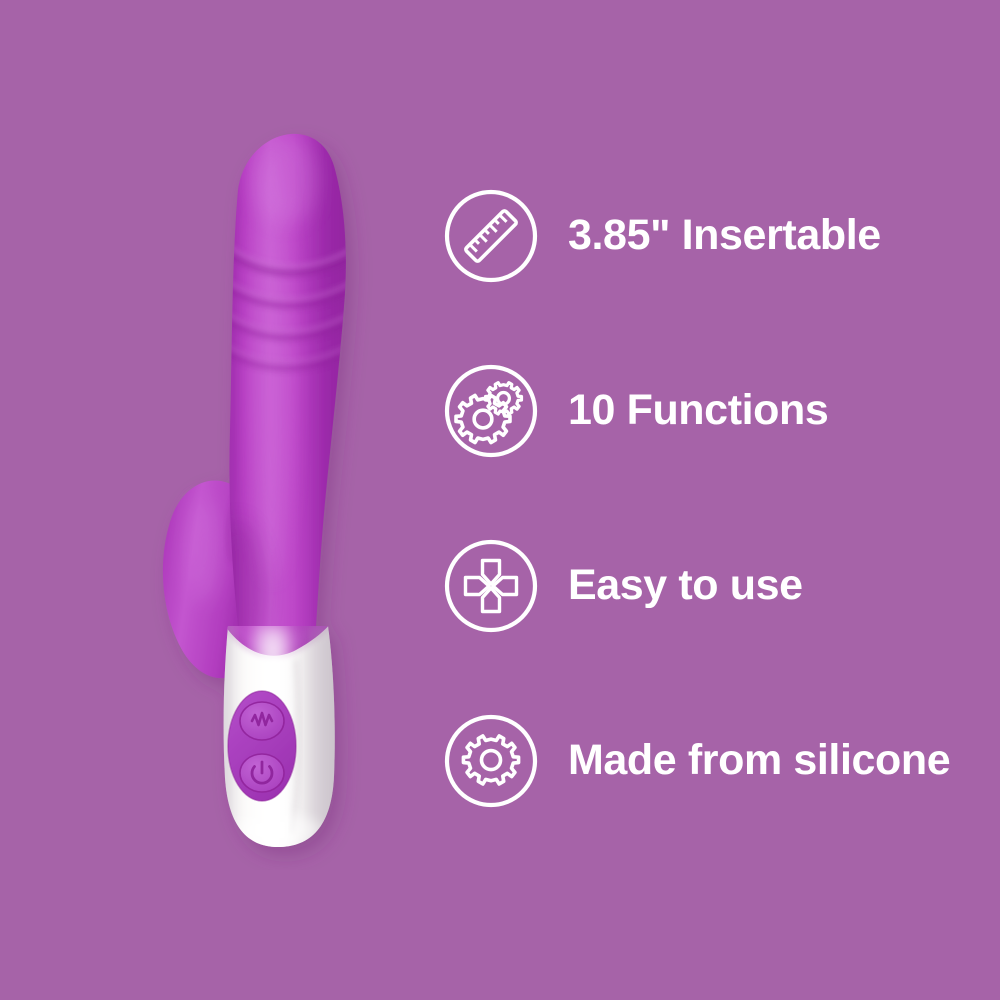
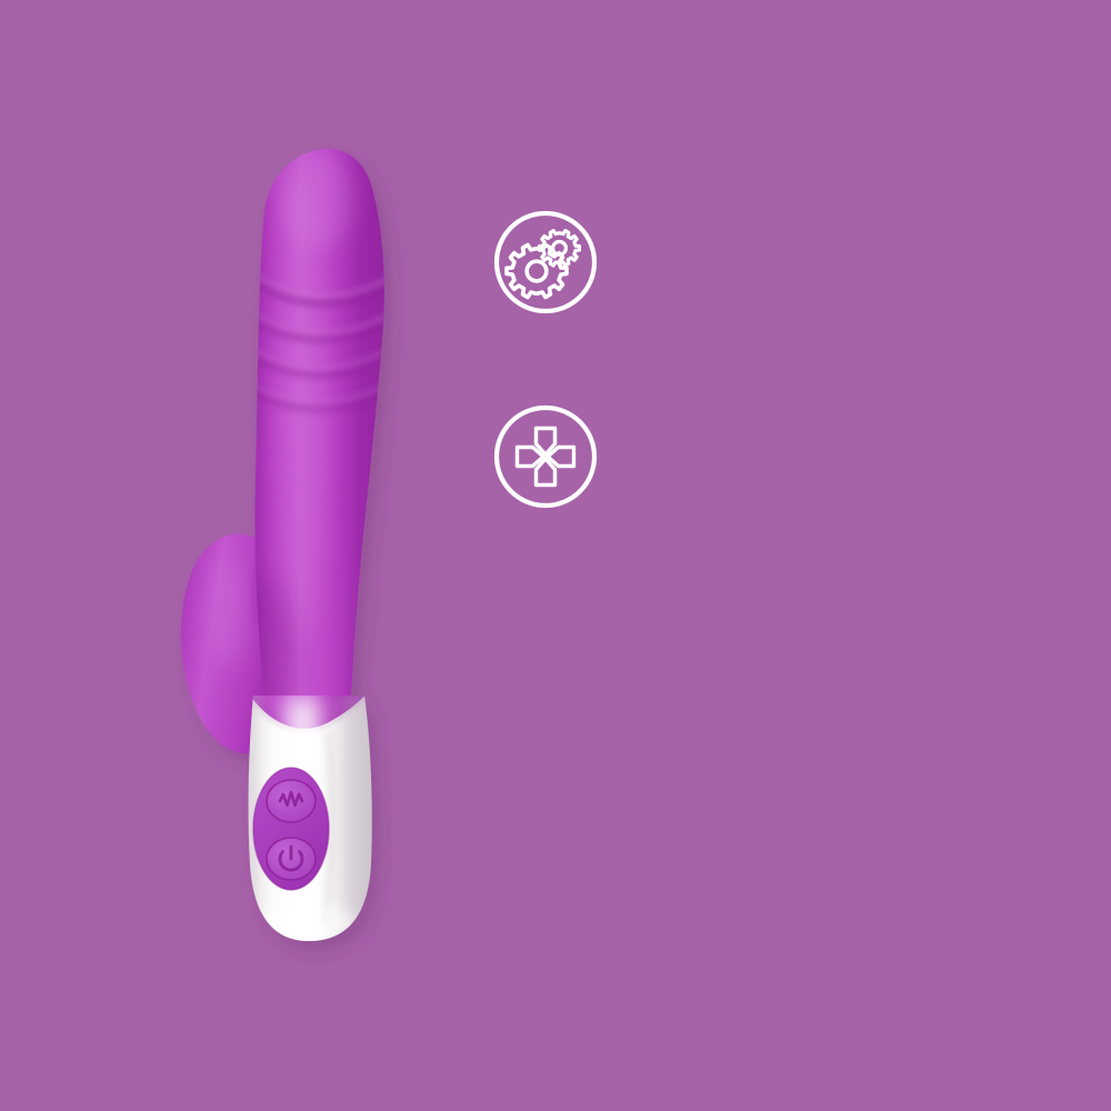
- 3.85" Insertable
- 10 Functions
- Easy to use
- Made from silicone
